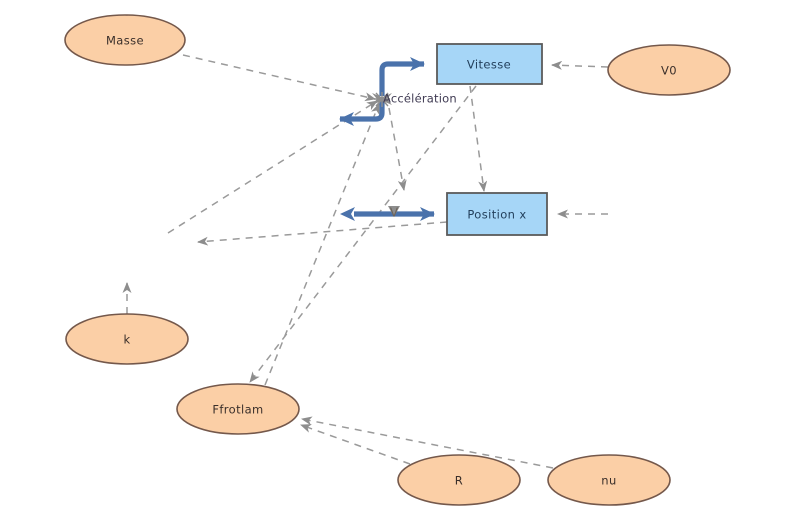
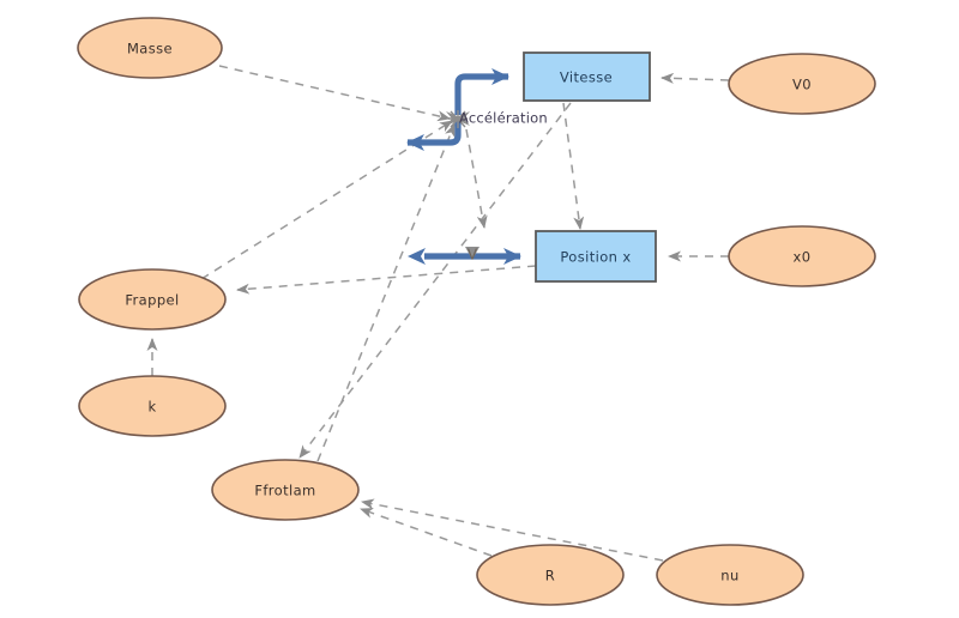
  Masse
  V0
+ x0
+ Frappel
  k
  Ffrotlam
  R
  nu
  Vitesse
  Position x
  Accélération
  V
